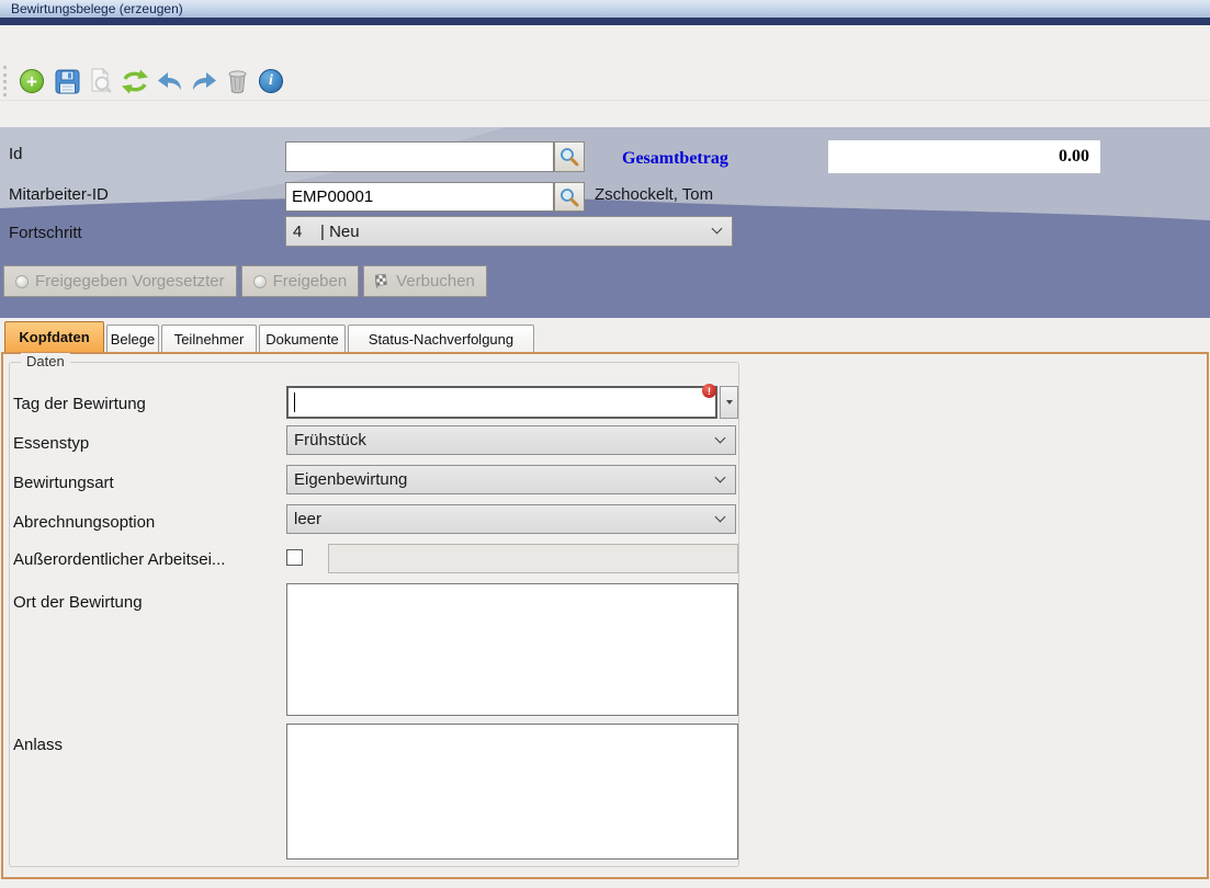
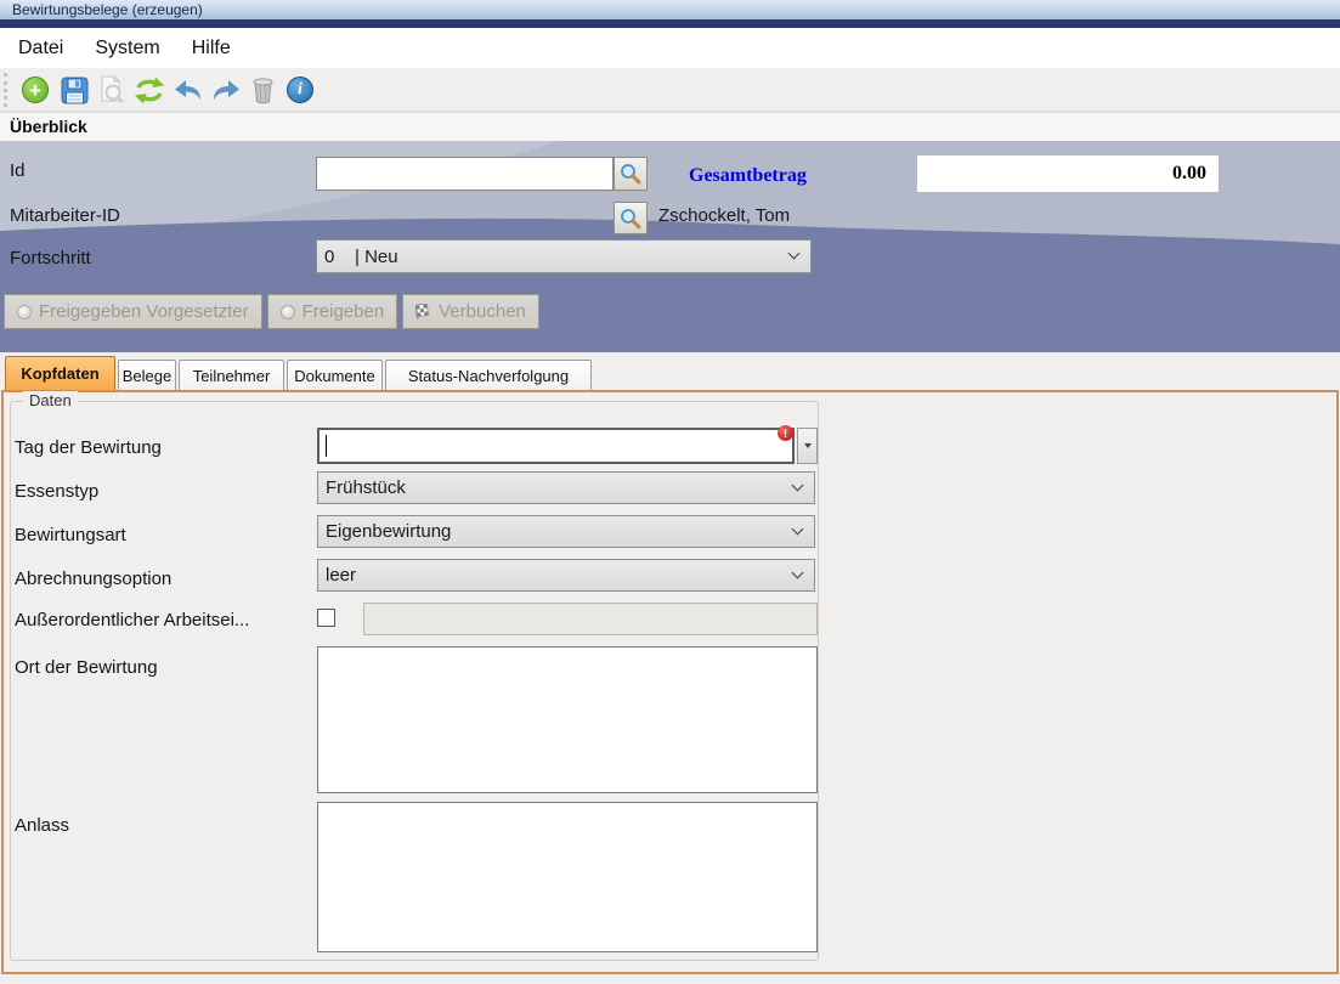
  Bewirtungsbelege (erzeugen)
+ Datei
+ System
+ Hilfe
  +
  i
+ Überblick
  Id
  Gesamtbetrag
  0.00
  Mitarbeiter-ID
- EMP00001
  Zschockelt, Tom
  Fortschritt
- 4 | Neu
+ 0 | Neu
  Freigegeben Vorgesetzter
  Freigeben
  Verbuchen
  Kopfdaten
  Belege
  Teilnehmer
  Dokumente
  Status-Nachverfolgung
  Daten
  Tag der Bewirtung
  !
  Essenstyp
  Frühstück
  Bewirtungsart
  Eigenbewirtung
  Abrechnungsoption
  leer
  Außerordentlicher Arbeitsei...
  Ort der Bewirtung
  Anlass
